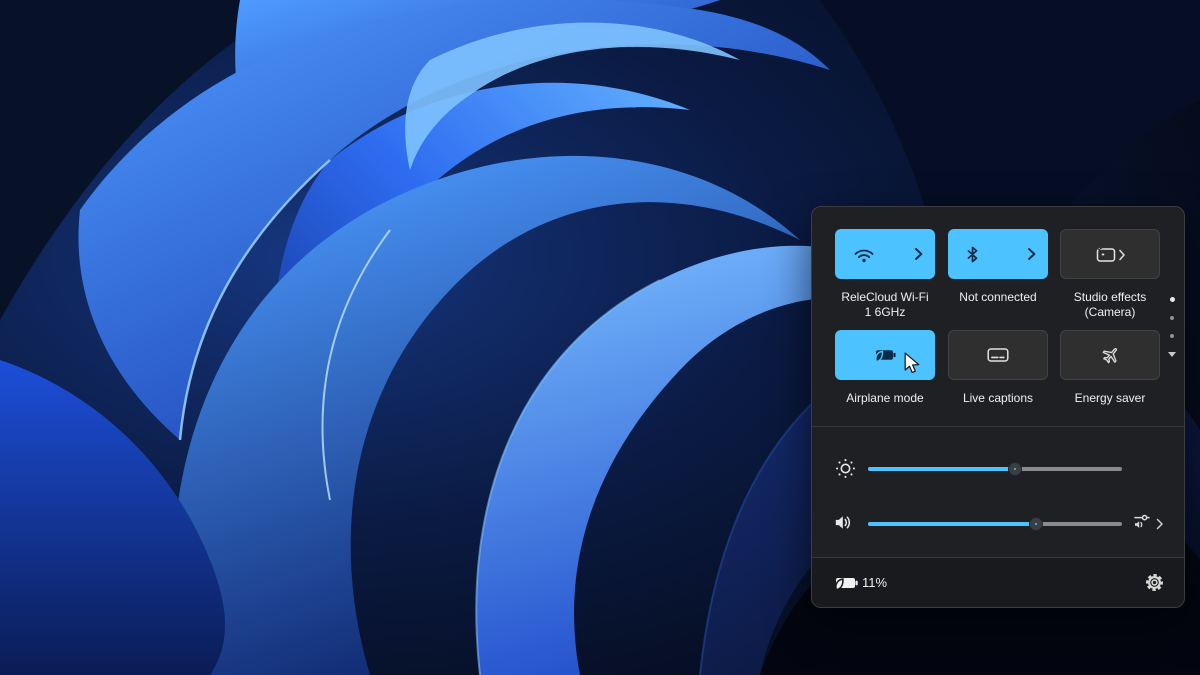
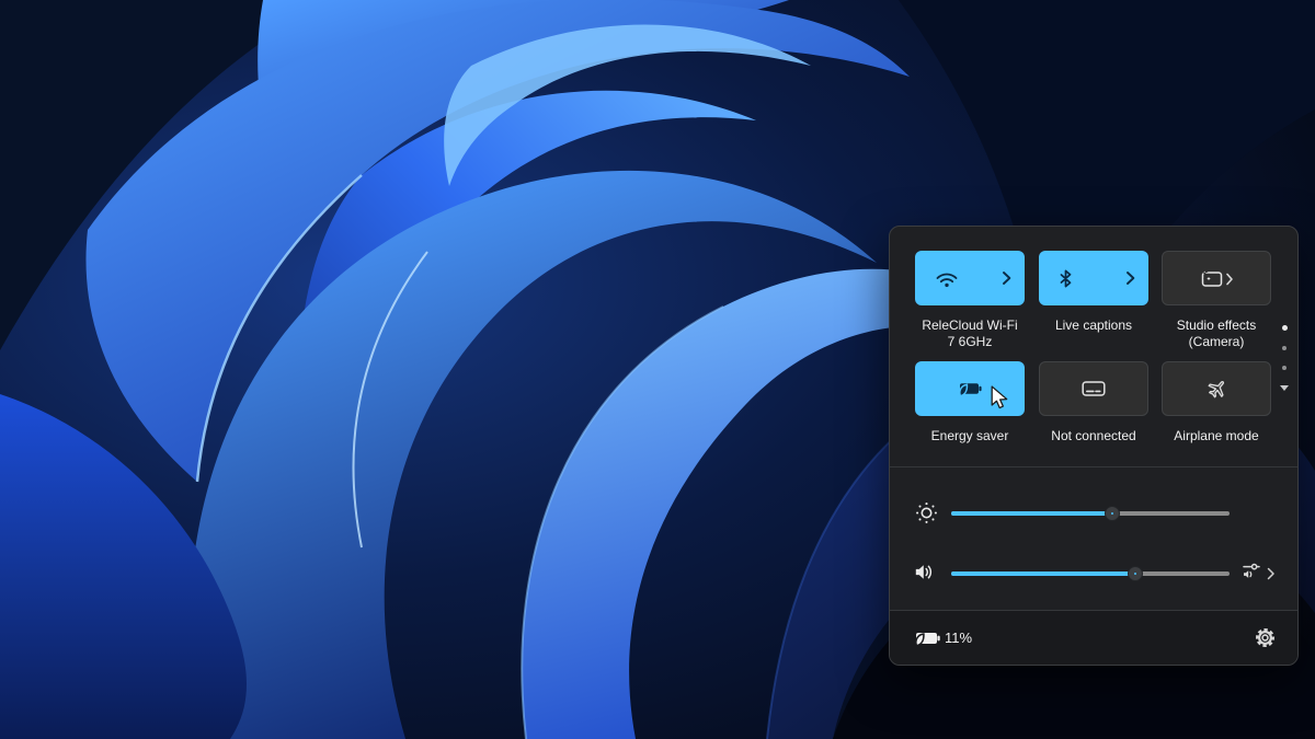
- ReleCloud Wi-Fi 1 6GHz
+ ReleCloud Wi-Fi 7 6GHz
- Not connected
+ Live captions
  Studio effects (Camera)
- Airplane mode
+ Energy saver
- Live captions
+ Not connected
- Energy saver
+ Airplane mode
  11%
